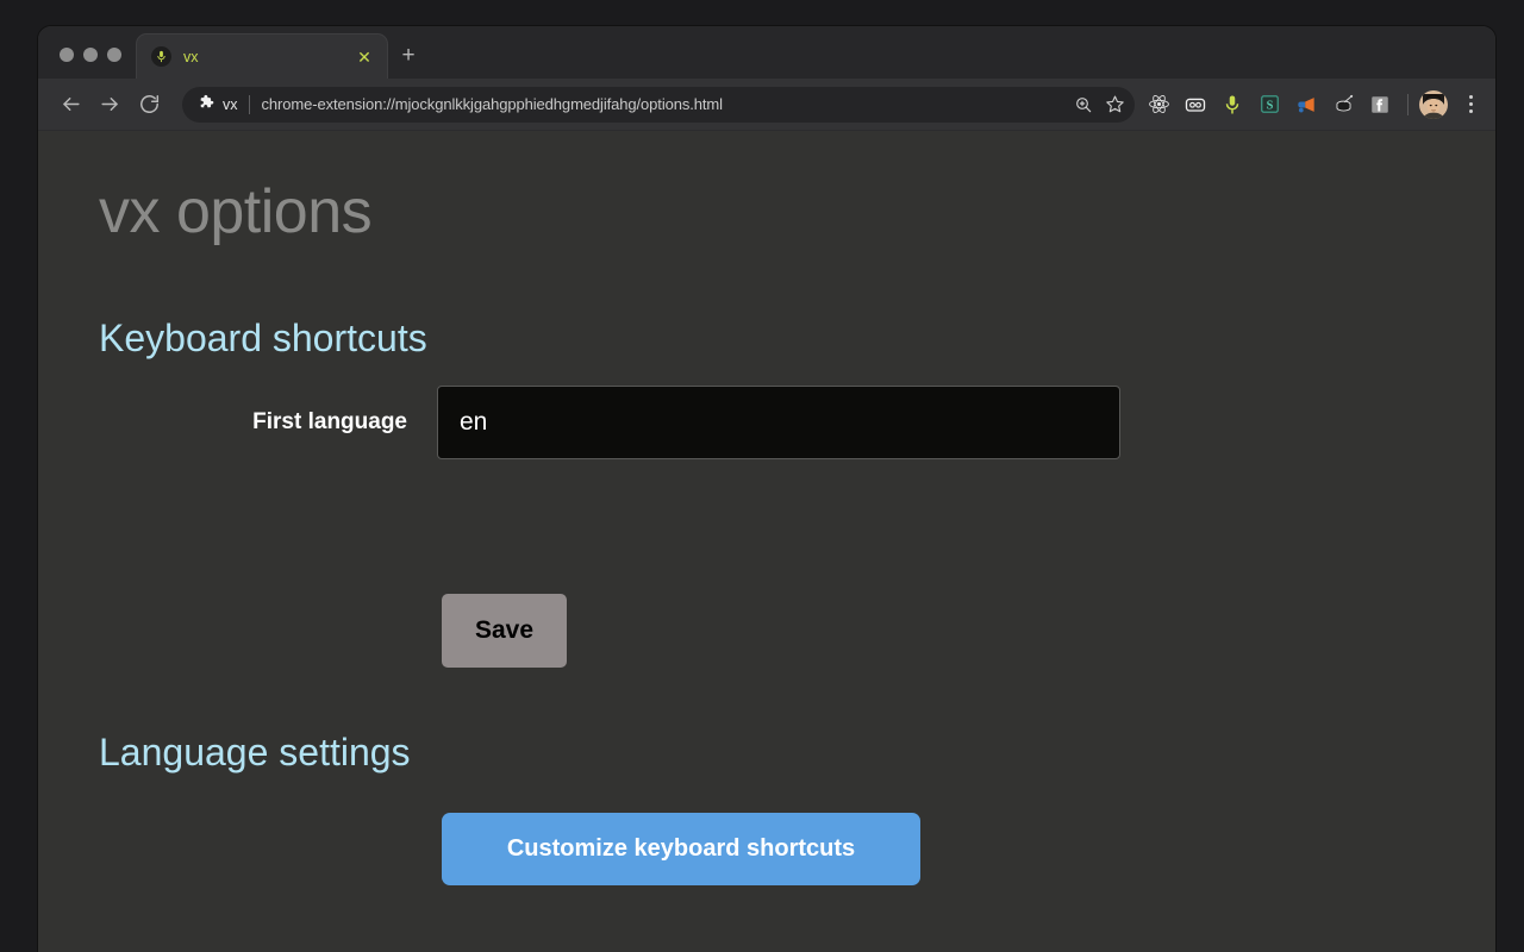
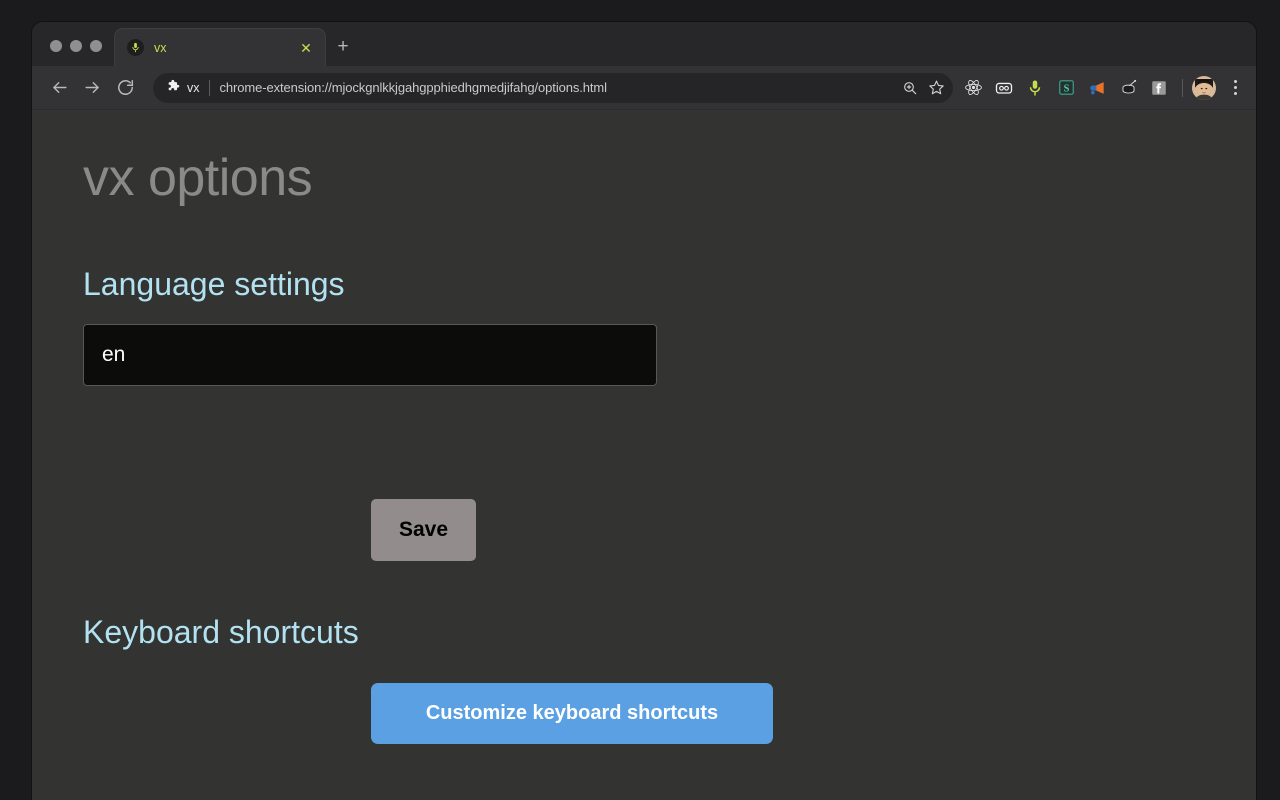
  vx
  ✕
  +
  vx
  chrome-extension://mjockgnlkkjgahgpphiedhgmedjifahg/options.html
  S
  vx options
- Keyboard shortcuts
+ Language settings
- First language
  en
  Save
- Language settings
+ Keyboard shortcuts
  Customize keyboard shortcuts
